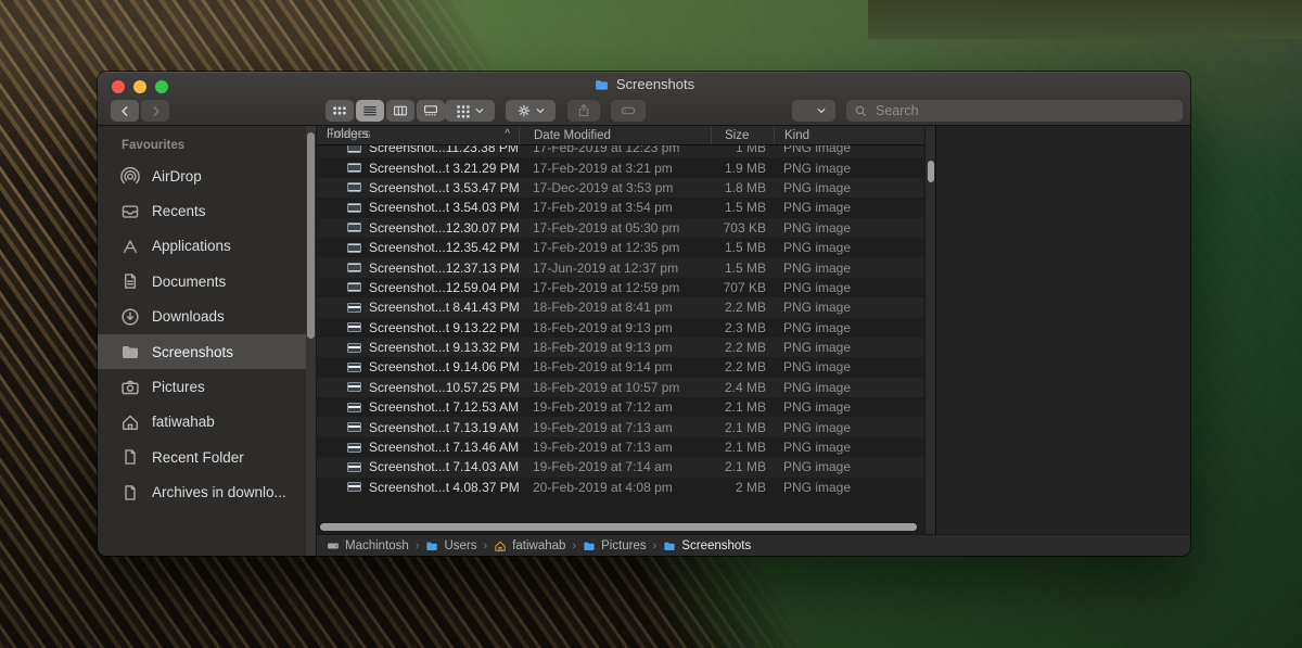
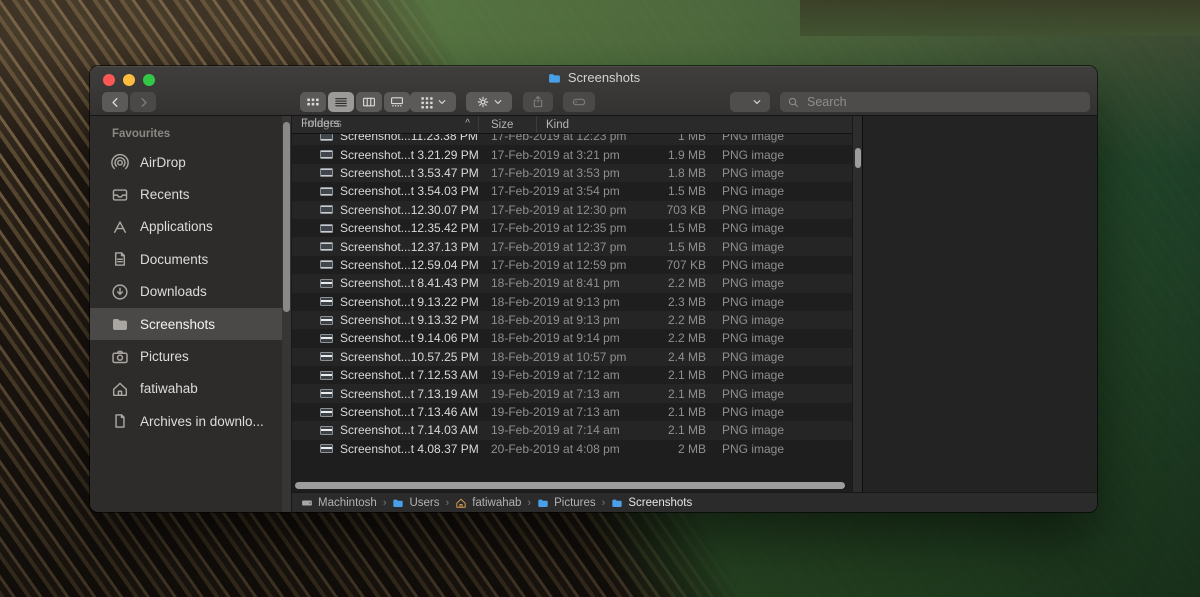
  Screenshots
  Search
  Favourites
  AirDrop
  Recents
  Applications
  Documents
  Downloads
  Screenshots
  Pictures
  fatiwahab
- Recent Folder
  Archives in downlo...
  Folders
  Images
  ^
- Date Modified
  Size
  Kind
  Screenshot...11.23.38 PM
  17-Feb-2019 at 12:23 pm
  1 MB
  PNG image
  Screenshot...t 3.21.29 PM
  17-Feb-2019 at 3:21 pm
  1.9 MB
  PNG image
  Screenshot...t 3.53.47 PM
- 17-Dec-2019 at 3:53 pm
+ 17-Feb-2019 at 3:53 pm
  1.8 MB
  PNG image
  Screenshot...t 3.54.03 PM
  17-Feb-2019 at 3:54 pm
  1.5 MB
  PNG image
  Screenshot...12.30.07 PM
- 17-Feb-2019 at 05:30 pm
+ 17-Feb-2019 at 12:30 pm
  703 KB
  PNG image
  Screenshot...12.35.42 PM
  17-Feb-2019 at 12:35 pm
  1.5 MB
  PNG image
  Screenshot...12.37.13 PM
- 17-Jun-2019 at 12:37 pm
+ 17-Feb-2019 at 12:37 pm
  1.5 MB
  PNG image
  Screenshot...12.59.04 PM
  17-Feb-2019 at 12:59 pm
  707 KB
  PNG image
  Screenshot...t 8.41.43 PM
  18-Feb-2019 at 8:41 pm
  2.2 MB
  PNG image
  Screenshot...t 9.13.22 PM
  18-Feb-2019 at 9:13 pm
  2.3 MB
  PNG image
  Screenshot...t 9.13.32 PM
  18-Feb-2019 at 9:13 pm
  2.2 MB
  PNG image
  Screenshot...t 9.14.06 PM
  18-Feb-2019 at 9:14 pm
  2.2 MB
  PNG image
  Screenshot...10.57.25 PM
  18-Feb-2019 at 10:57 pm
  2.4 MB
  PNG image
  Screenshot...t 7.12.53 AM
  19-Feb-2019 at 7:12 am
  2.1 MB
  PNG image
  Screenshot...t 7.13.19 AM
  19-Feb-2019 at 7:13 am
  2.1 MB
  PNG image
  Screenshot...t 7.13.46 AM
  19-Feb-2019 at 7:13 am
  2.1 MB
  PNG image
  Screenshot...t 7.14.03 AM
  19-Feb-2019 at 7:14 am
  2.1 MB
  PNG image
  Screenshot...t 4.08.37 PM
  20-Feb-2019 at 4:08 pm
  2 MB
  PNG image
  Machintosh
  ›
  Users
  ›
  fatiwahab
  ›
  Pictures
  ›
  Screenshots
